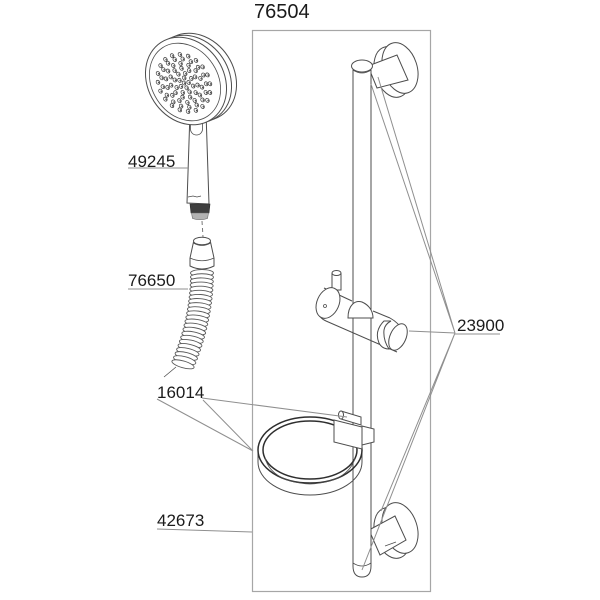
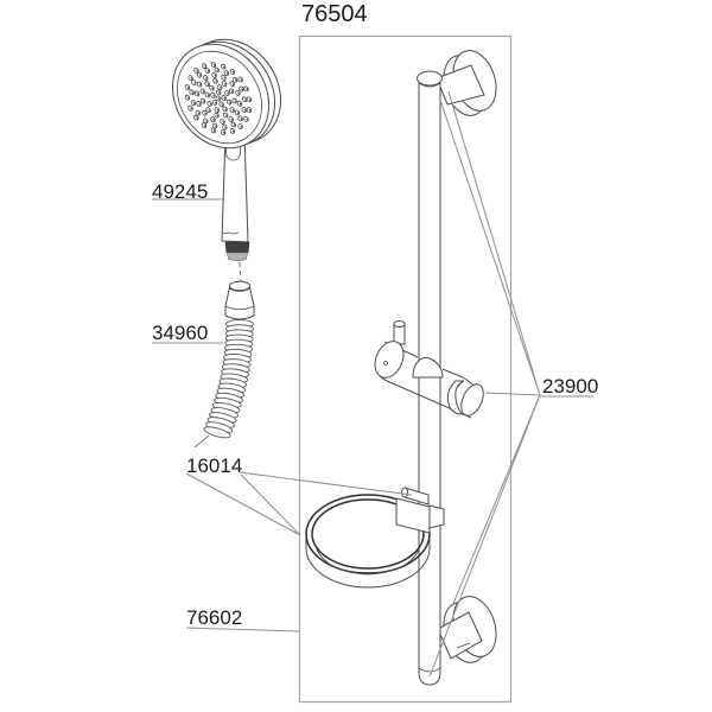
  76504
  49245
- 76650
+ 34960
  16014
- 42673
+ 76602
  23900
